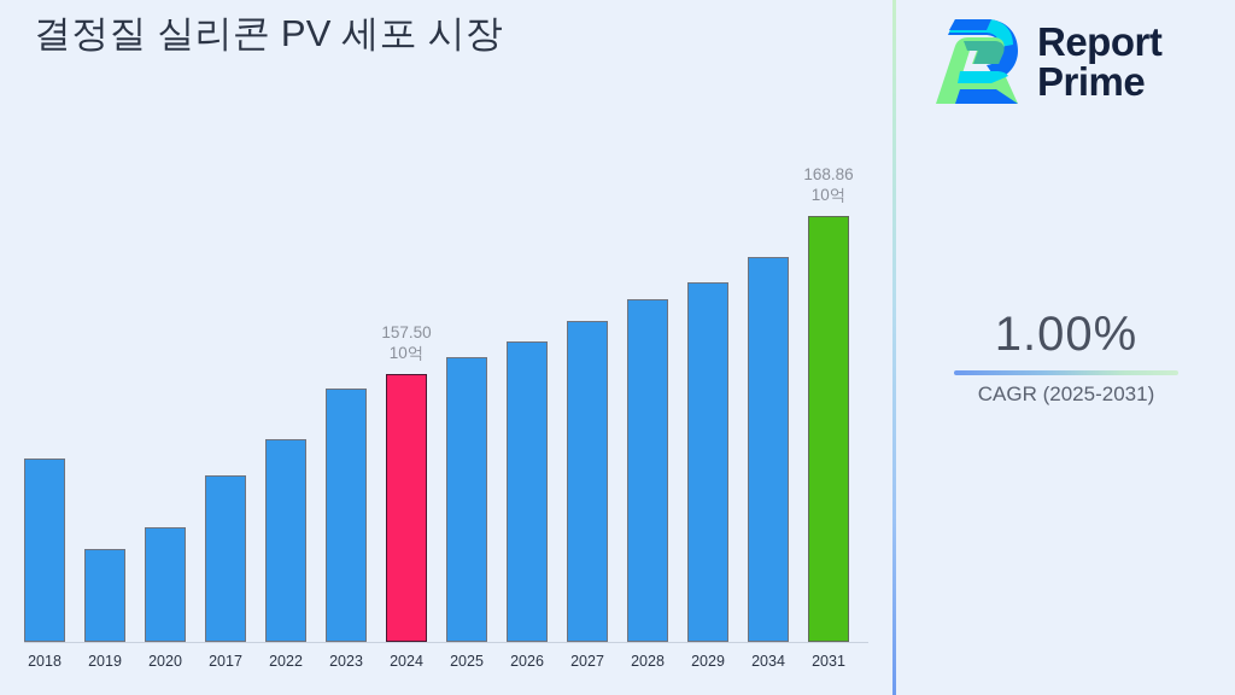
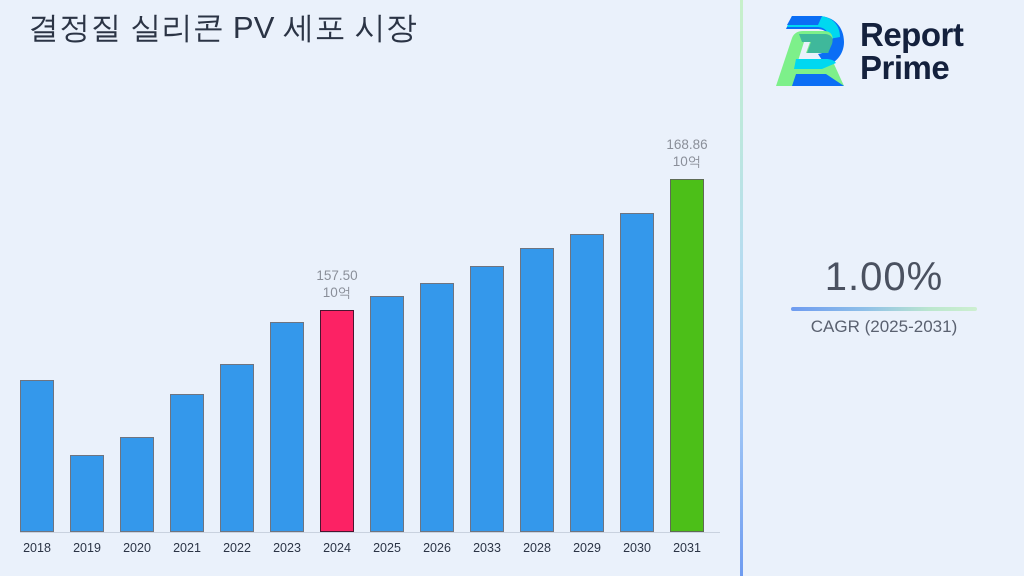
  결정질 실리콘 PV 세포 시장
  2018
  2019
  2020
- 2017
+ 2021
  2022
  2023
  2024
  157.50
  10억
  2025
  2026
- 2027
+ 2033
  2028
  2029
- 2034
+ 2030
  2031
  168.86
  10억
  Report
  Prime
  1.00%
  CAGR (2025-2031)
